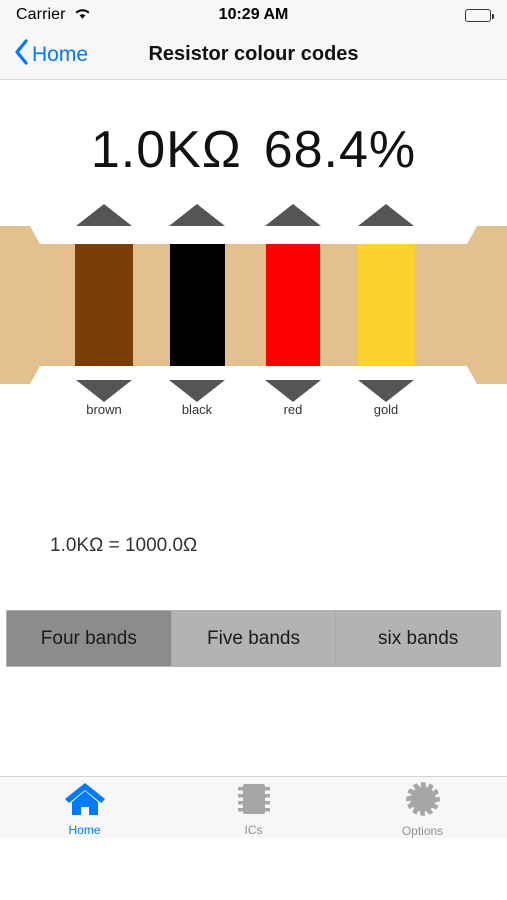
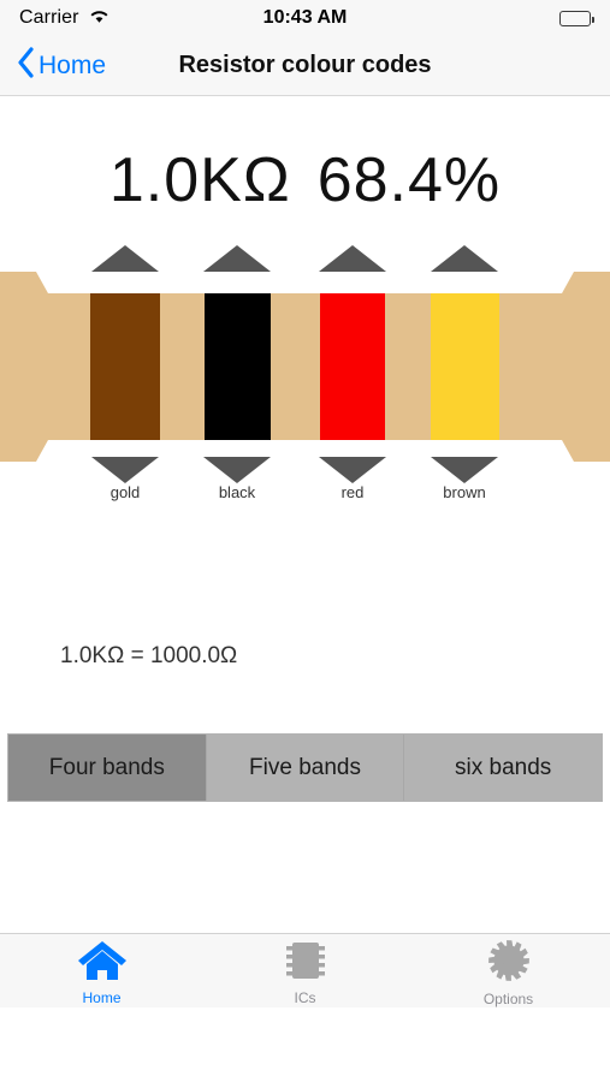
  Carrier
- 10:29 AM
+ 10:43 AM
  Home
  Resistor colour codes
  1.0KΩ 68.4%
- brown
+ gold
  black
  red
- gold
+ brown
  1.0KΩ = 1000.0Ω
  Four bands
  Five bands
  six bands
  Home
  ICs
  Options
